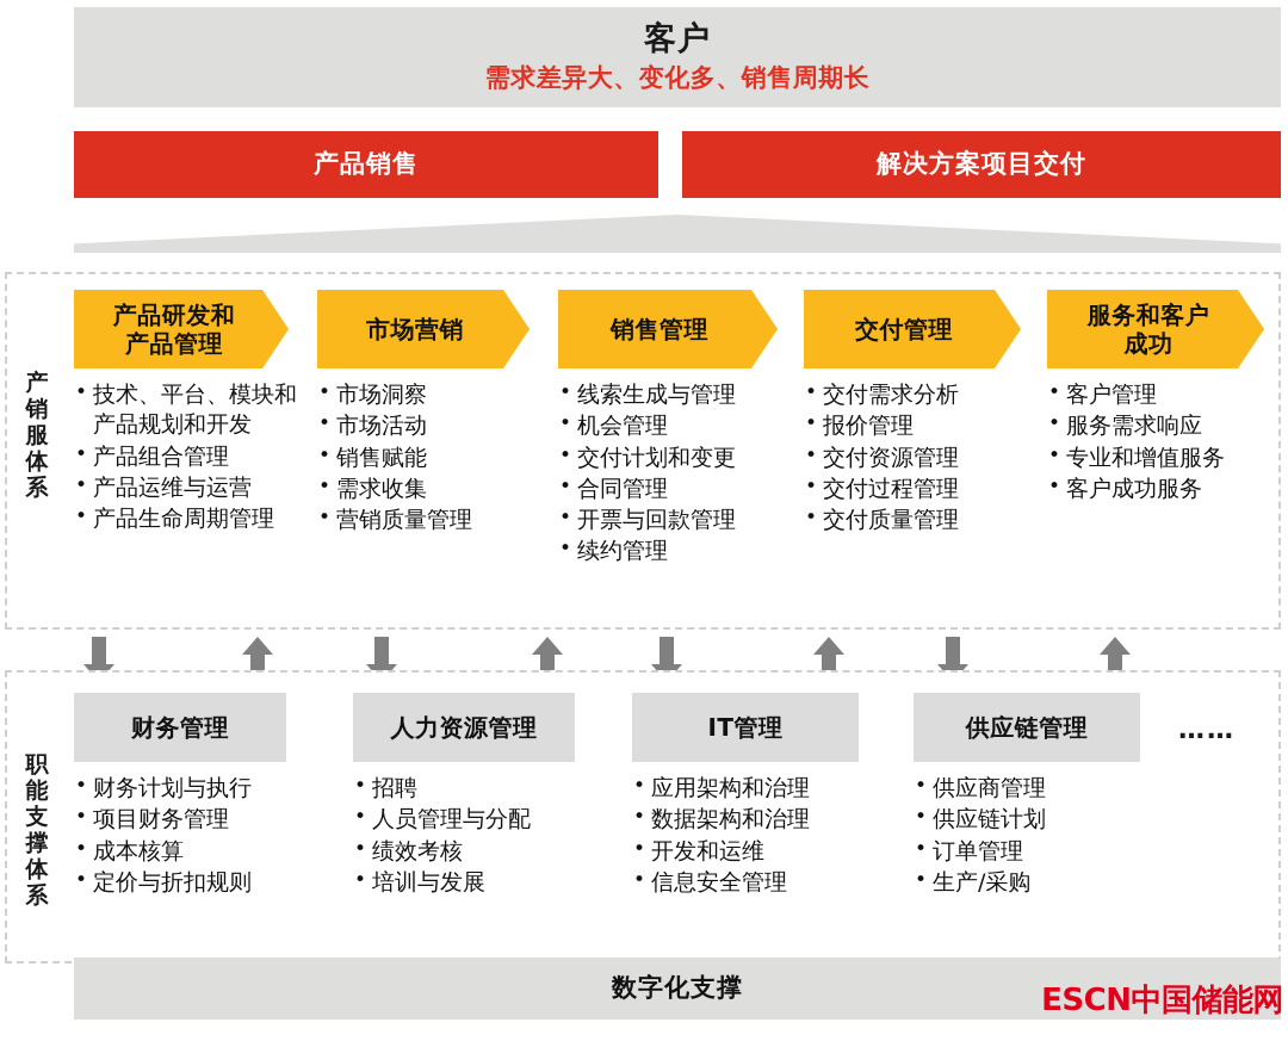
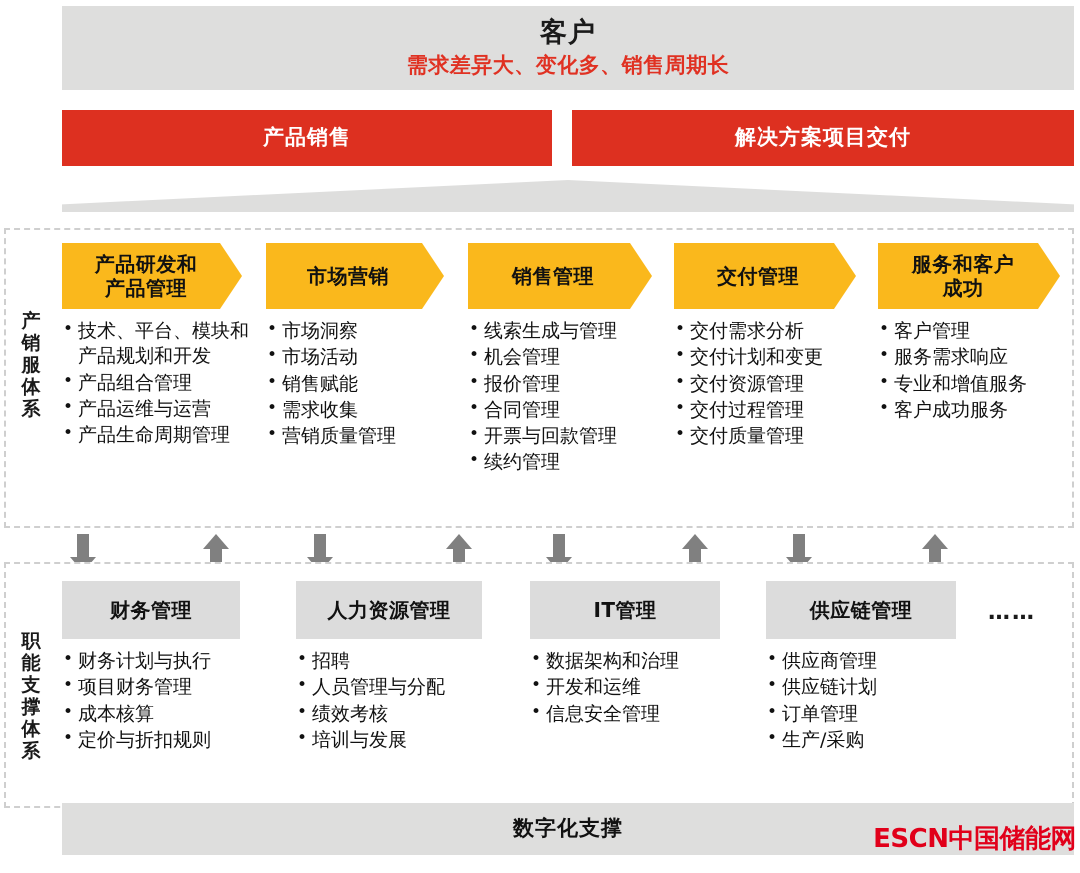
  客户
  需求差异大、变化多、销售周期长
  产品销售
  解决方案项目交付
  产
  销
  服
  体
  系
  产品研发和
  产品管理
  技术、平台、模块和产品规划和开发
  产品组合管理
  产品运维与运营
  产品生命周期管理
  市场营销
  市场洞察
  市场活动
  销售赋能
  需求收集
  营销质量管理
  销售管理
  线索生成与管理
  机会管理
- 交付计划和变更
+ 报价管理
  合同管理
  开票与回款管理
  续约管理
  交付管理
  交付需求分析
- 报价管理
+ 交付计划和变更
  交付资源管理
  交付过程管理
  交付质量管理
  服务和客户
  成功
  客户管理
  服务需求响应
  专业和增值服务
  客户成功服务
  职
  能
  支
  撑
  体
  系
  财务管理
  财务计划与执行
  项目财务管理
  成本核算
  定价与折扣规则
  人力资源管理
  招聘
  人员管理与分配
  绩效考核
  培训与发展
  IT管理
- 应用架构和治理
  数据架构和治理
  开发和运维
  信息安全管理
  供应链管理
  供应商管理
  供应链计划
  订单管理
  生产/采购
  ……
  数字化支撑
  ESCN中国储能网
